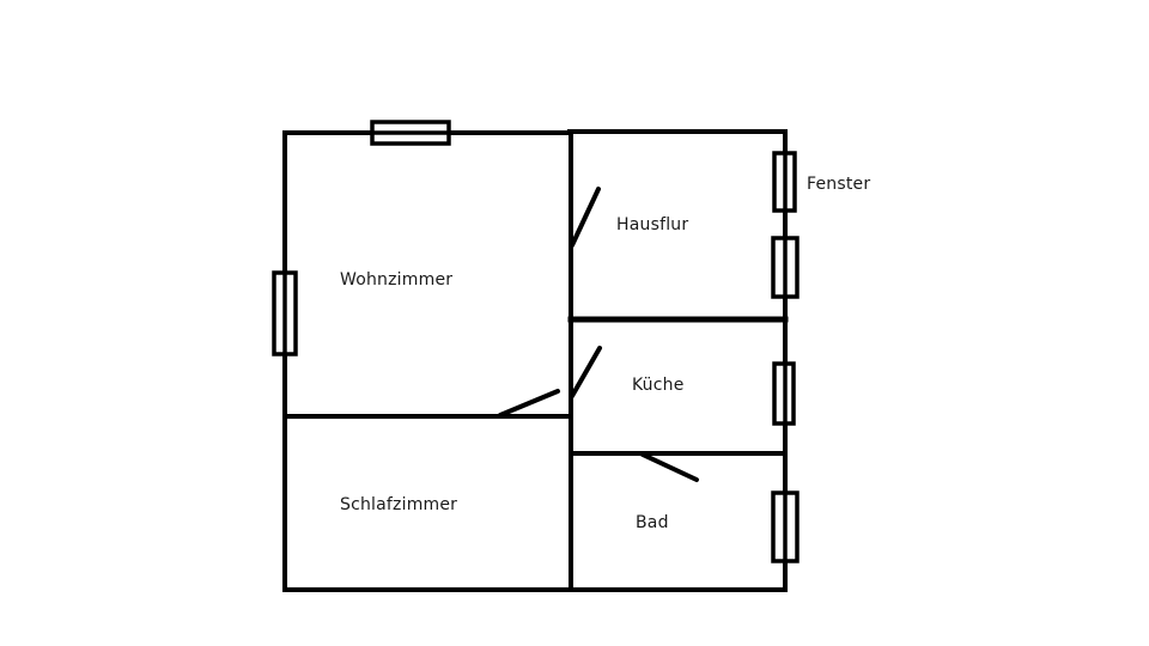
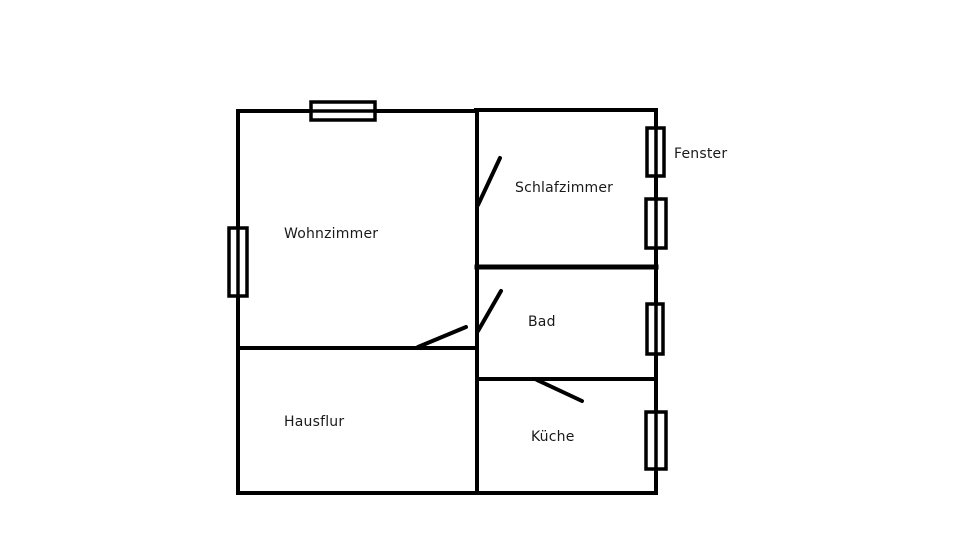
  Wohnzimmer
- Hausflur
+ Schlafzimmer
- Küche
+ Bad
- Schlafzimmer
+ Hausflur
- Bad
+ Küche
  Fenster
